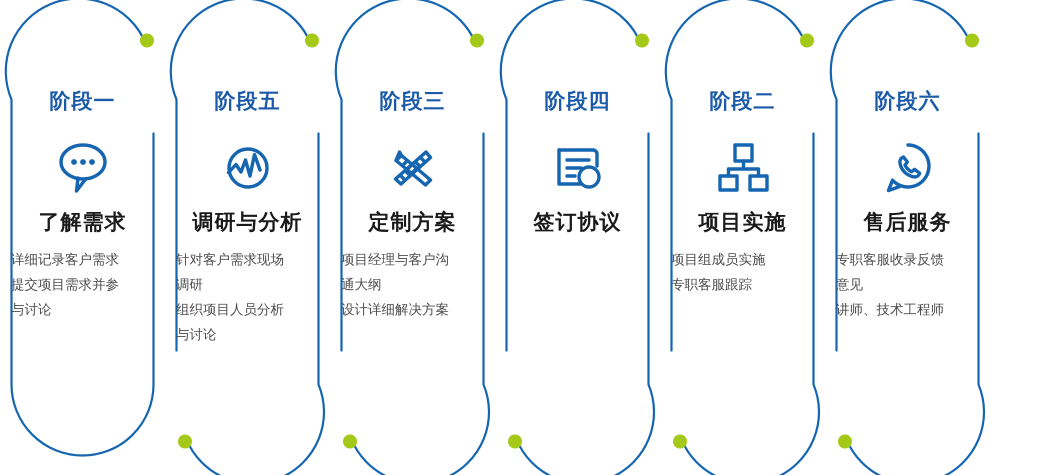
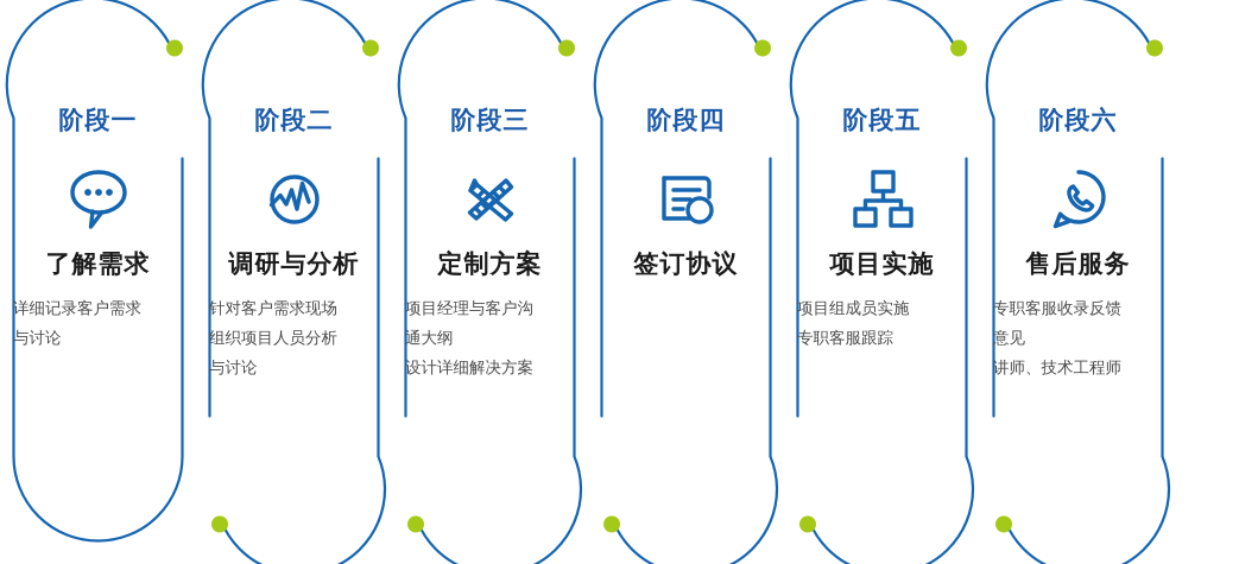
  阶段一
  了解需求
  详细记录客户需求
- 提交项目需求并参
  与讨论
- 阶段五
+ 阶段二
  调研与分析
  针对客户需求现场
- 调研
  组织项目人员分析
  与讨论
  阶段三
  定制方案
  项目经理与客户沟
  通大纲
  设计详细解决方案
  阶段四
  签订协议
- 阶段二
+ 阶段五
  项目实施
  项目组成员实施
  专职客服跟踪
  阶段六
  售后服务
  专职客服收录反馈
  意见
  讲师、技术工程师
